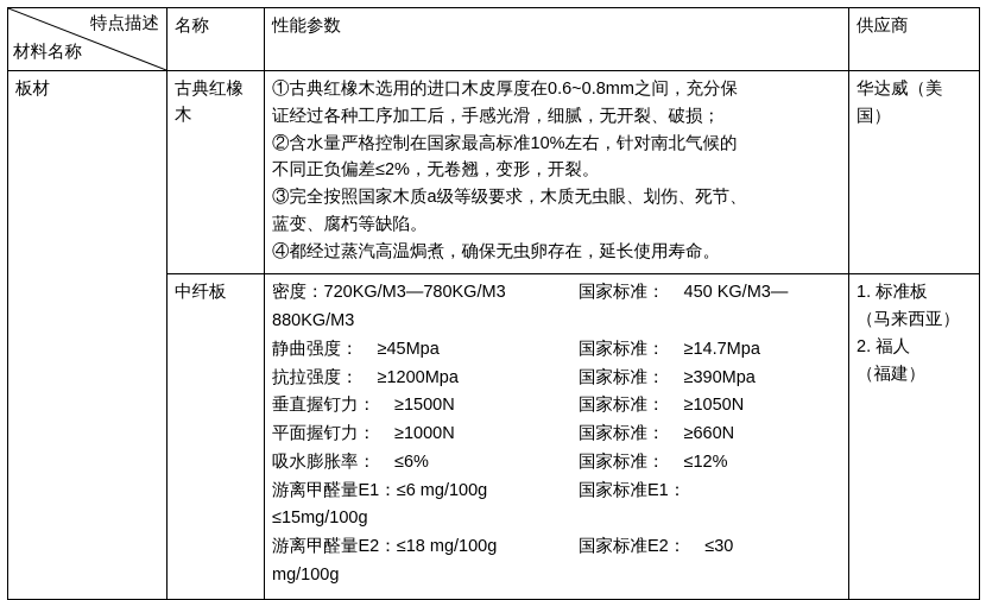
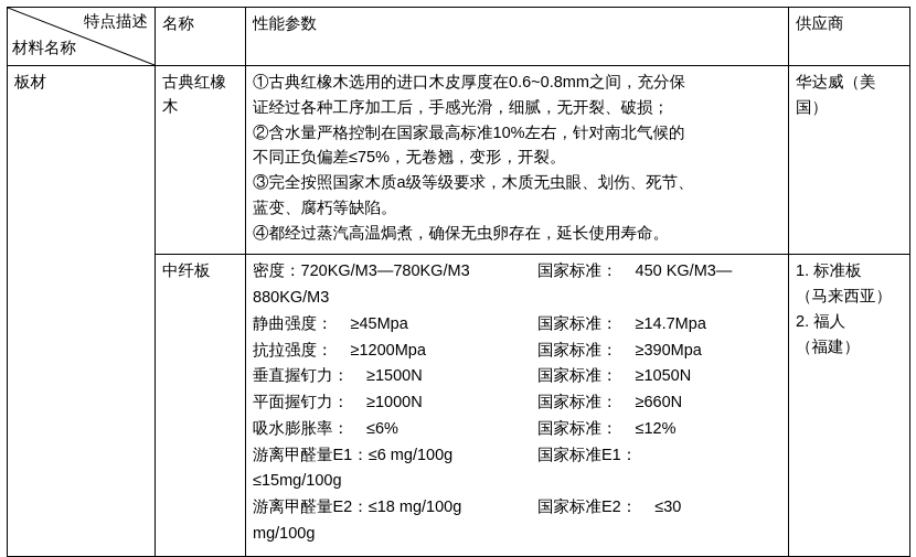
  特点描述 材料名称	名称	性能参数	供应商
- 板材	古典红橡木	①古典红橡木选用的进口木皮厚度在0.6~0.8mm之间，充分保 证经过各种工序加工后，手感光滑，细腻，无开裂、破损； ②含水量严格控制在国家最高标准10%左右，针对南北气候的 不同正负偏差≤2%，无卷翘，变形，开裂。 ③完全按照国家木质a级等级要求，木质无虫眼、划伤、死节、 蓝变、腐朽等缺陷。 ④都经过蒸汽高温焗煮，确保无虫卵存在，延长使用寿命。	华达威（美 国）
+ 板材	古典红橡木	①古典红橡木选用的进口木皮厚度在0.6~0.8mm之间，充分保 证经过各种工序加工后，手感光滑，细腻，无开裂、破损； ②含水量严格控制在国家最高标准10%左右，针对南北气候的 不同正负偏差≤75%，无卷翘，变形，开裂。 ③完全按照国家木质a级等级要求，木质无虫眼、划伤、死节、 蓝变、腐朽等缺陷。 ④都经过蒸汽高温焗煮，确保无虫卵存在，延长使用寿命。	华达威（美 国）
  中纤板	密度：720KG/M3—780KG/M3 国家标准： 450 KG/M3— 880KG/M3 静曲强度： ≥45Mpa 国家标准： ≥14.7Mpa 抗拉强度： ≥1200Mpa 国家标准： ≥390Mpa 垂直握钉力： ≥1500N 国家标准： ≥1050N 平面握钉力： ≥1000N 国家标准： ≥660N 吸水膨胀率： ≤6% 国家标准： ≤12% 游离甲醛量E1：≤6 mg/100g 国家标准E1： ≤15mg/100g 游离甲醛量E2：≤18 mg/100g 国家标准E2： ≤30 mg/100g	1. 标准板 （马来西亚） 2. 福人 （福建）
